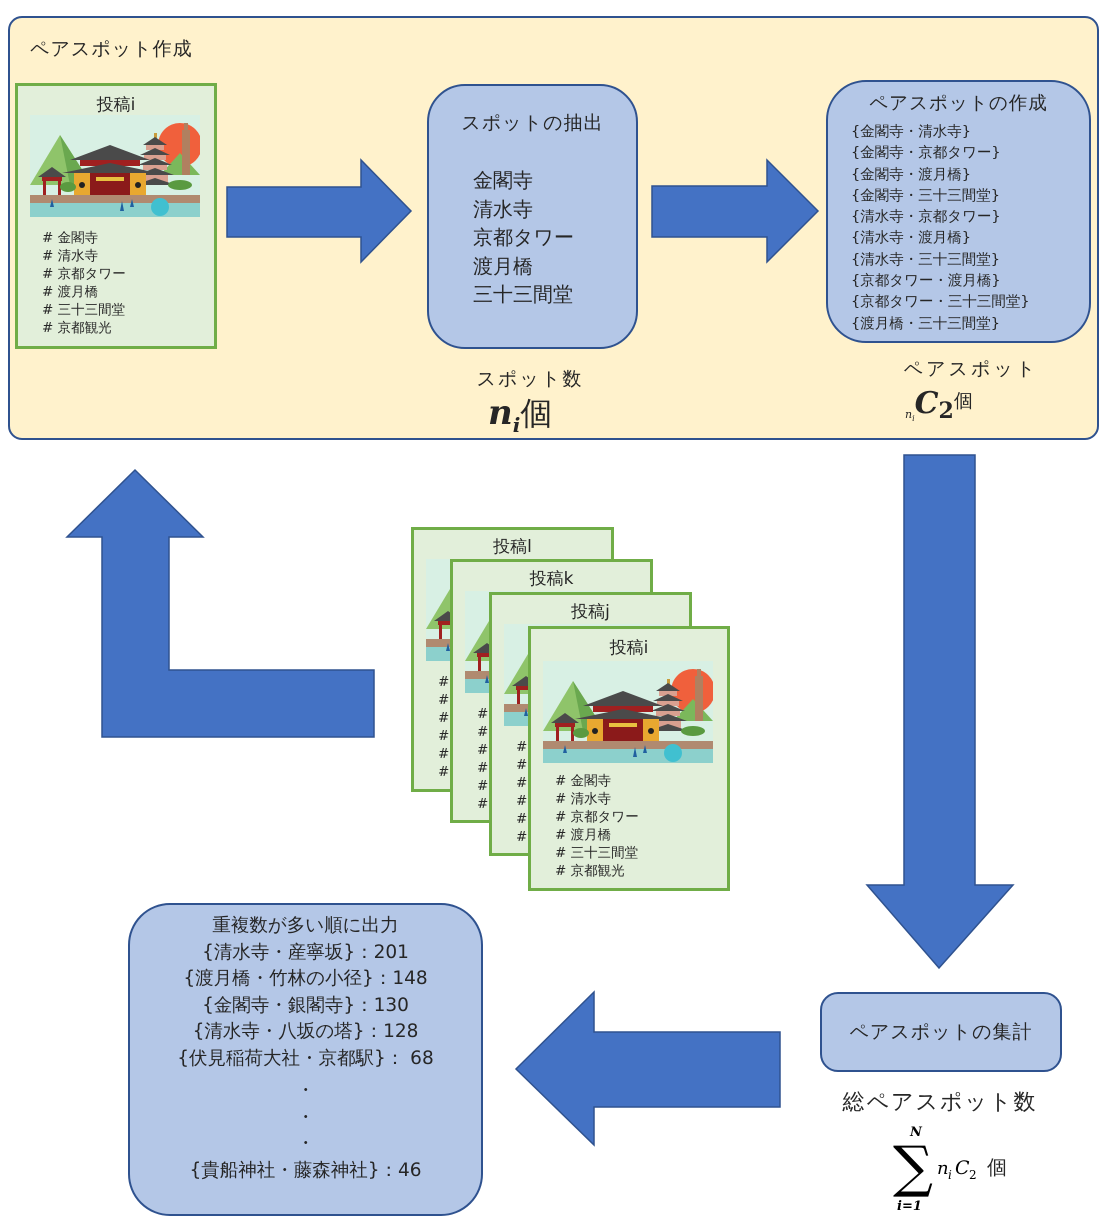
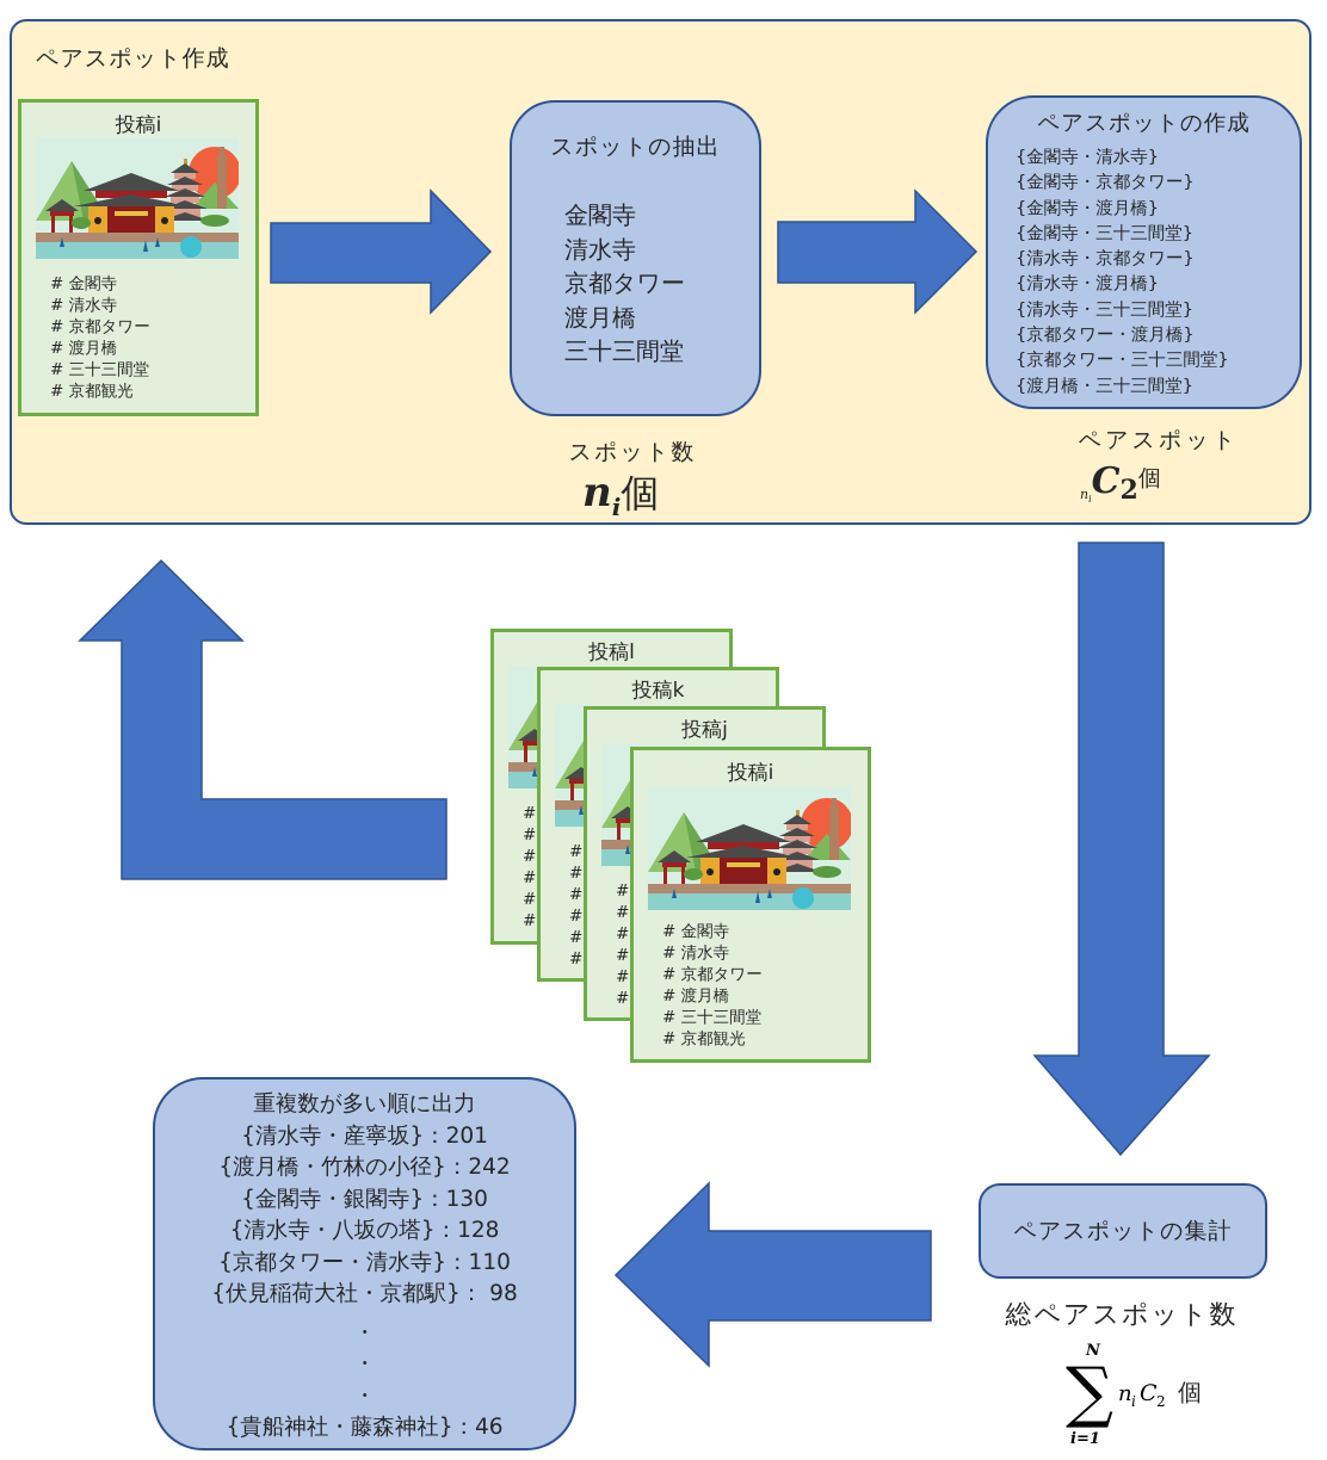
  ペアスポット作成
  投稿i
  # 金閣寺
  # 清水寺
  # 京都タワー
  # 渡月橋
  # 三十三間堂
  # 京都観光
  スポットの抽出
  金閣寺
  清水寺
  京都タワー
  渡月橋
  三十三間堂
  スポット数
  ni個
  ペアスポットの作成
  {金閣寺・清水寺}
  {金閣寺・京都タワー}
  {金閣寺・渡月橋}
  {金閣寺・三十三間堂}
  {清水寺・京都タワー}
  {清水寺・渡月橋}
  {清水寺・三十三間堂}
  {京都タワー・渡月橋}
  {京都タワー・三十三間堂}
  {渡月橋・三十三間堂}
  ペアスポット
  niC2個
  投稿l
  #
  #
  #
  #
  #
  #
  投稿k
  #
  #
  #
  #
  #
  #
  投稿j
  #
  #
  #
  #
  #
  #
  投稿i
  # 金閣寺
  # 清水寺
  # 京都タワー
  # 渡月橋
  # 三十三間堂
  # 京都観光
  ペアスポットの集計
  総ペアスポット数
  N
  ∑
  i=1
  n
  i
  C
  2
  個
  重複数が多い順に出力
  {清水寺・産寧坂}：201
- {渡月橋・竹林の小径}：148
+ {渡月橋・竹林の小径}：242
  {金閣寺・銀閣寺}：130
  {清水寺・八坂の塔}：128
+ {京都タワー・清水寺}：110
- {伏見稲荷大社・京都駅}： 68
+ {伏見稲荷大社・京都駅}： 98
  ・
  ・
  ・
  {貴船神社・藤森神社}：46
